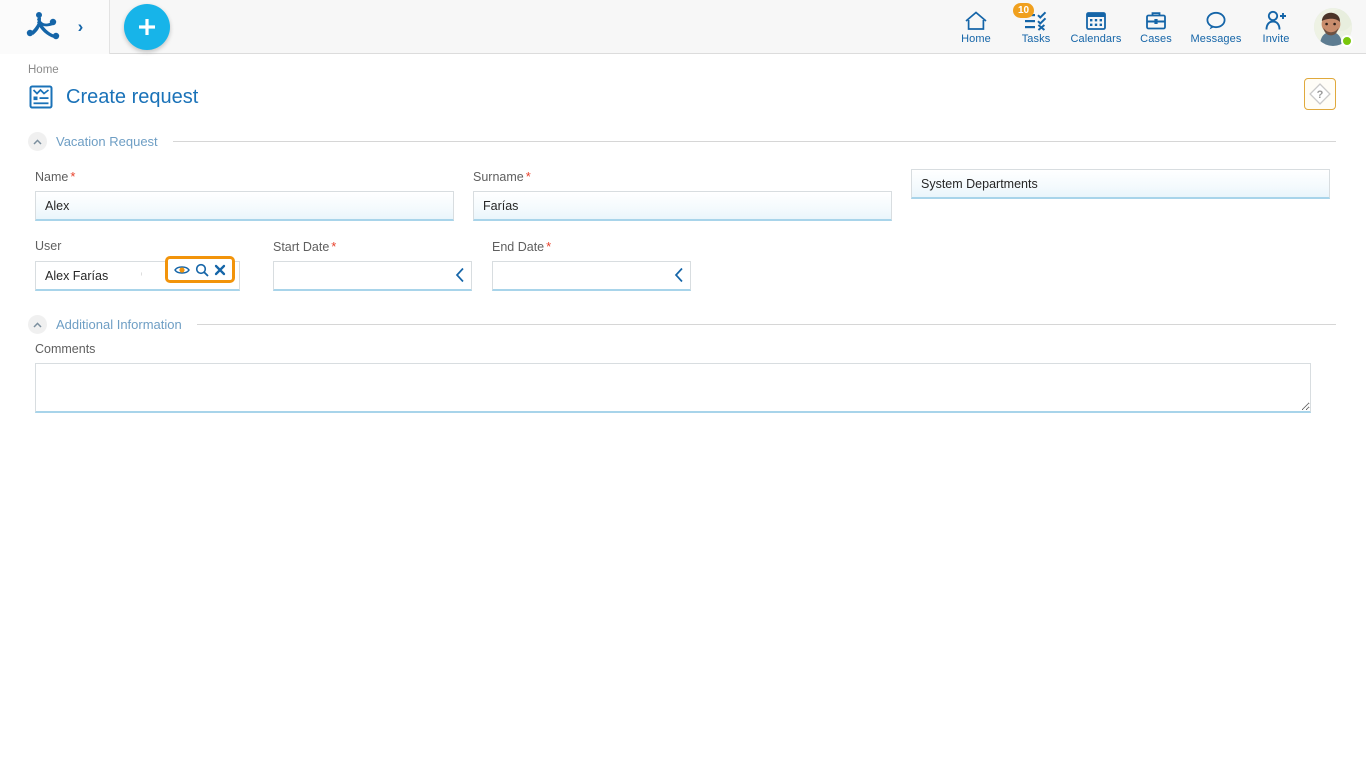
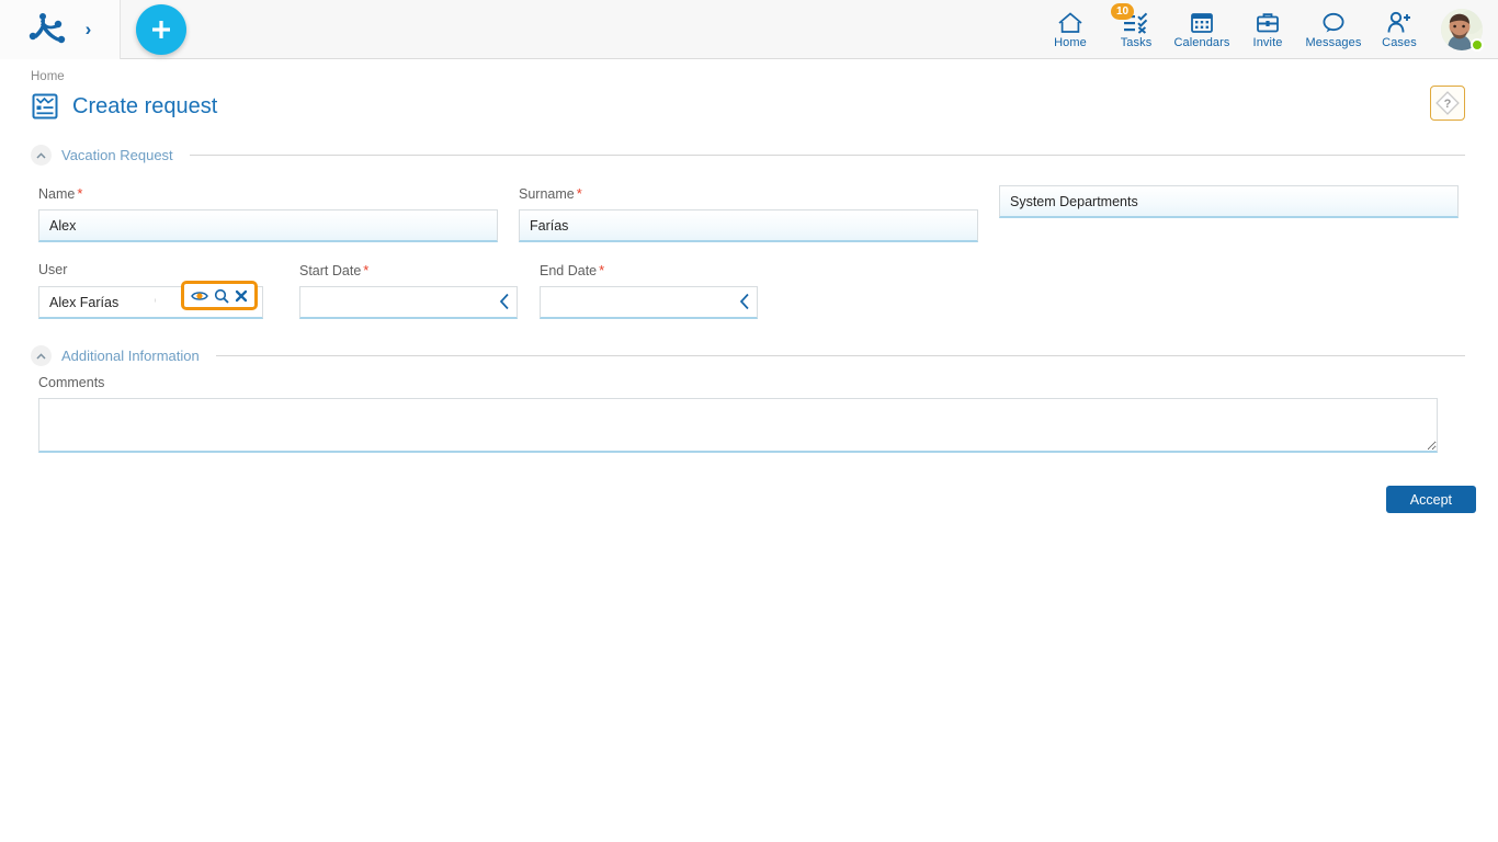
  ›
  Home
  10
  Tasks
  Calendars
- Cases
+ Invite
  Messages
- Invite
+ Cases
  Home
  Create request
  ?
  Vacation Request
  Name *
  Alex
  Surname *
  Farías
  System Departments
  User
  Alex Farías
  Start Date *
  End Date *
  Additional Information
  Comments
+ Accept
